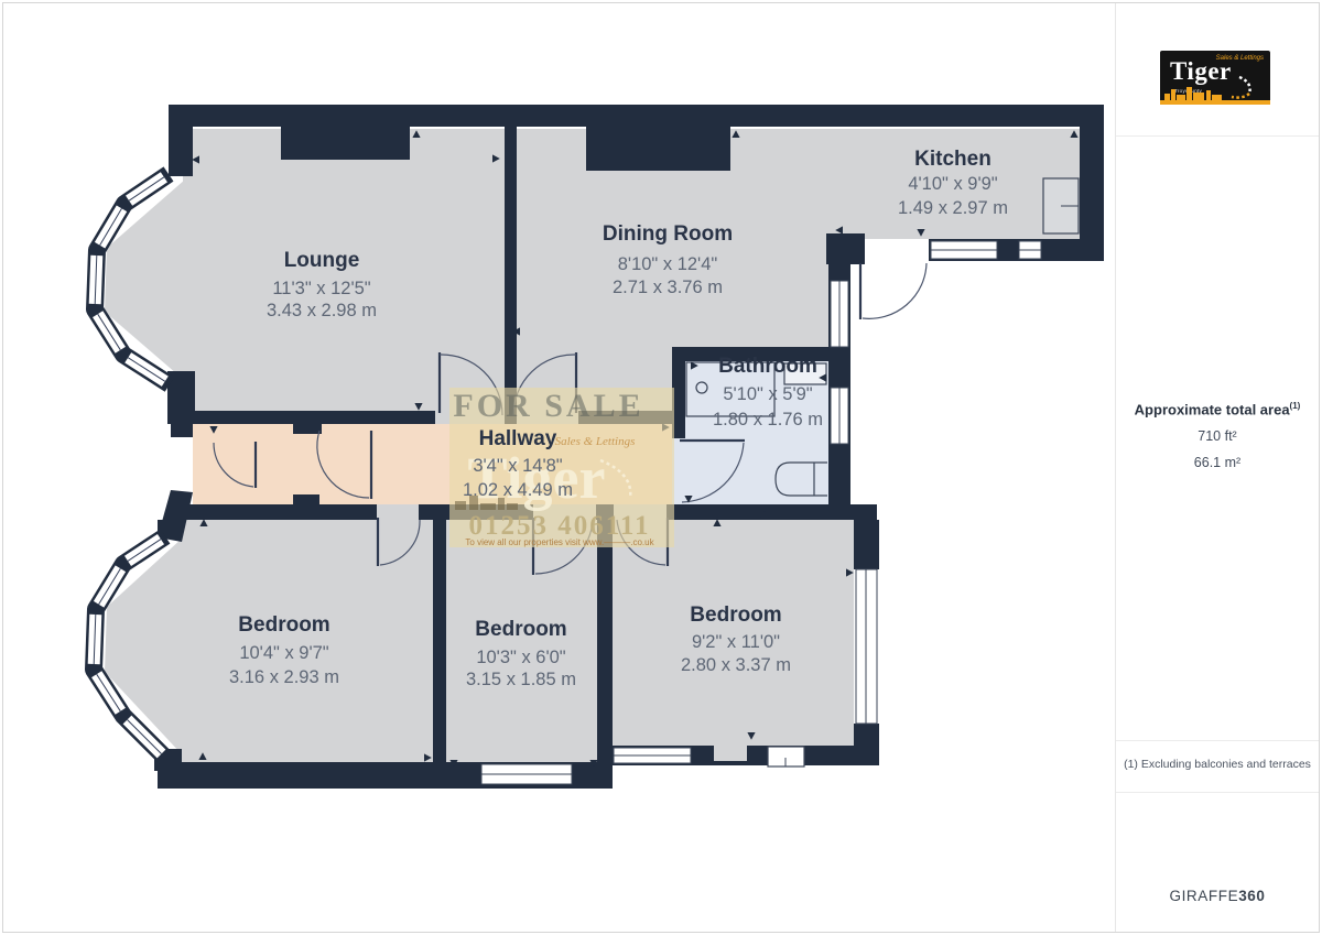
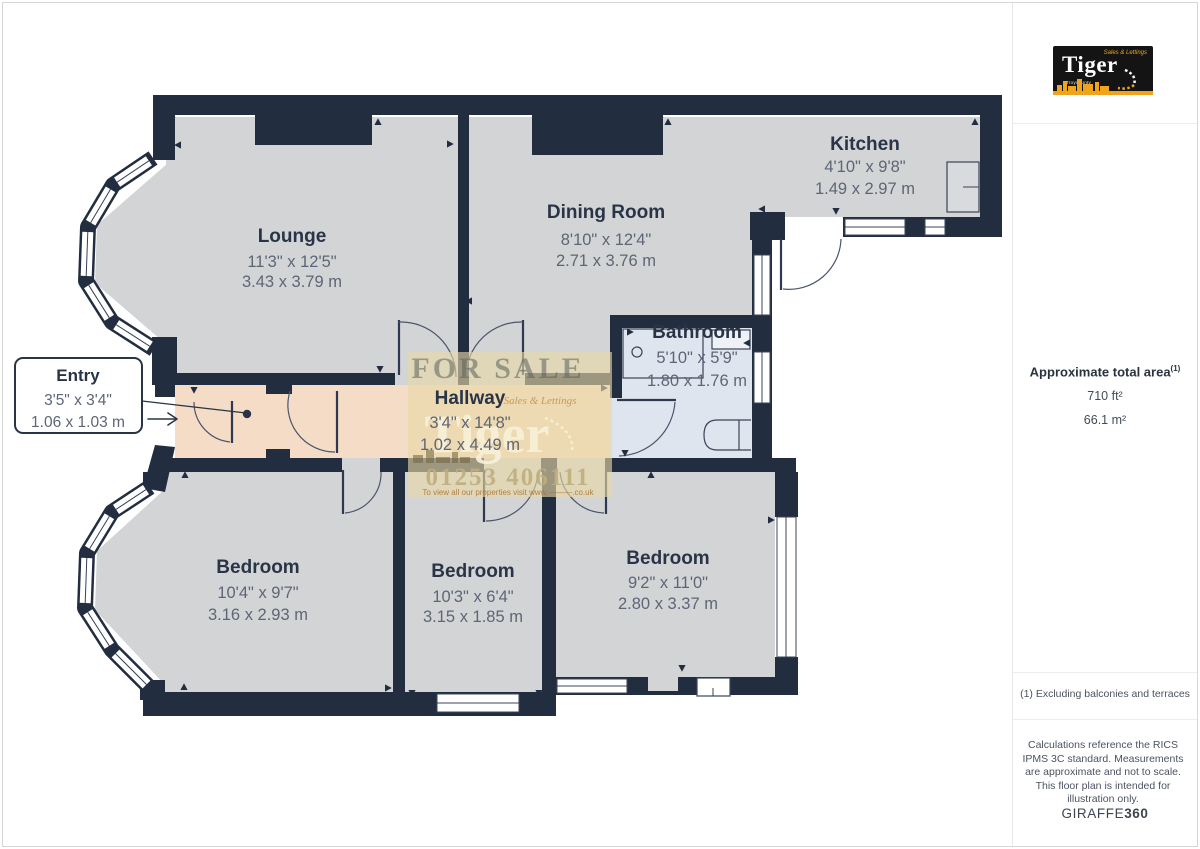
  FOR SALE
  Sales & Lettings
  Tiger
  01253 406111
  To view all our properties visit www.———.co.uk
  Lounge
  11'3" x 12'5"
- 3.43 x 2.98 m
+ 3.43 x 3.79 m
  Dining Room
  8'10" x 12'4"
  2.71 x 3.76 m
  Kitchen
- 4'10" x 9'9"
+ 4'10" x 9'8"
  1.49 x 2.97 m
  Bathroom
  5'10" x 5'9"
  1.80 x 1.76 m
  Hallway
  3'4" x 14'8"
  1.02 x 4.49 m
  Bedroom
  10'4" x 9'7"
  3.16 x 2.93 m
  Bedroom
- 10'3" x 6'0"
+ 10'3" x 6'4"
  3.15 x 1.85 m
  Bedroom
  9'2" x 11'0"
  2.80 x 3.37 m
+ Entry
+ 3'5" x 3'4"
+ 1.06 x 1.03 m
  Tiger
  Approximate total area(1)
  710 ft²
  66.1 m²
  (1) Excluding balconies and terraces
+ Calculations reference the RICS IPMS 3C standard. Measurements are approximate and not to scale. This floor plan is intended for illustration only.
  GIRAFFE360
